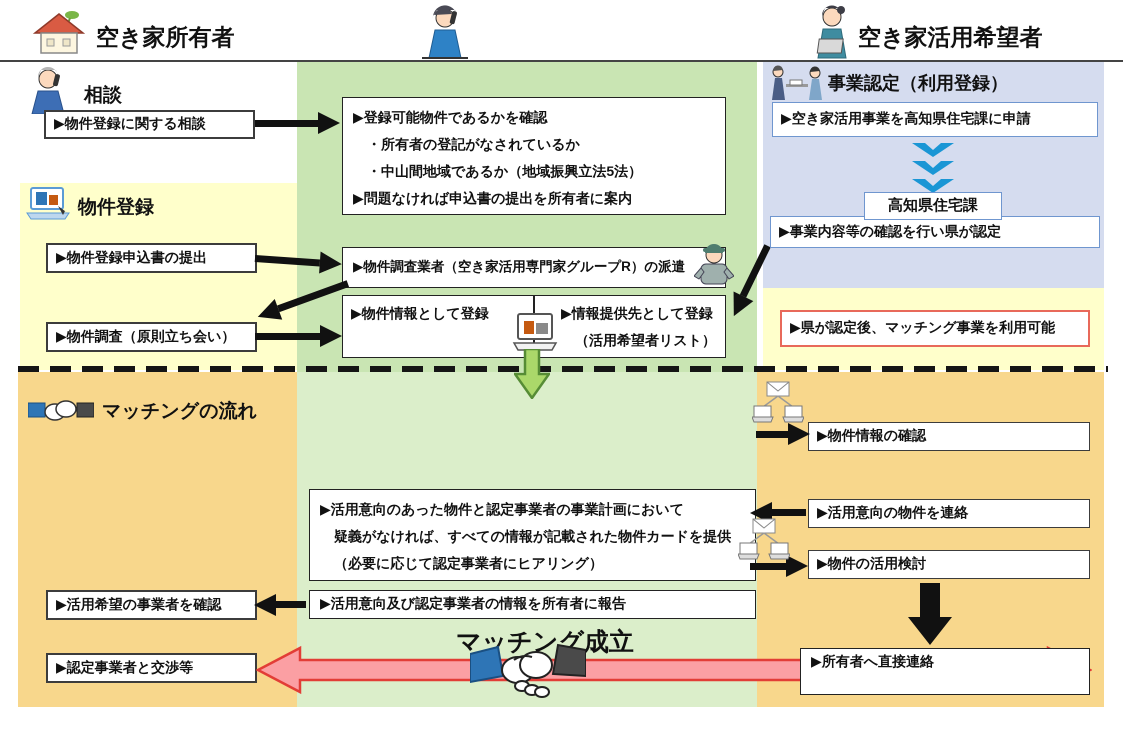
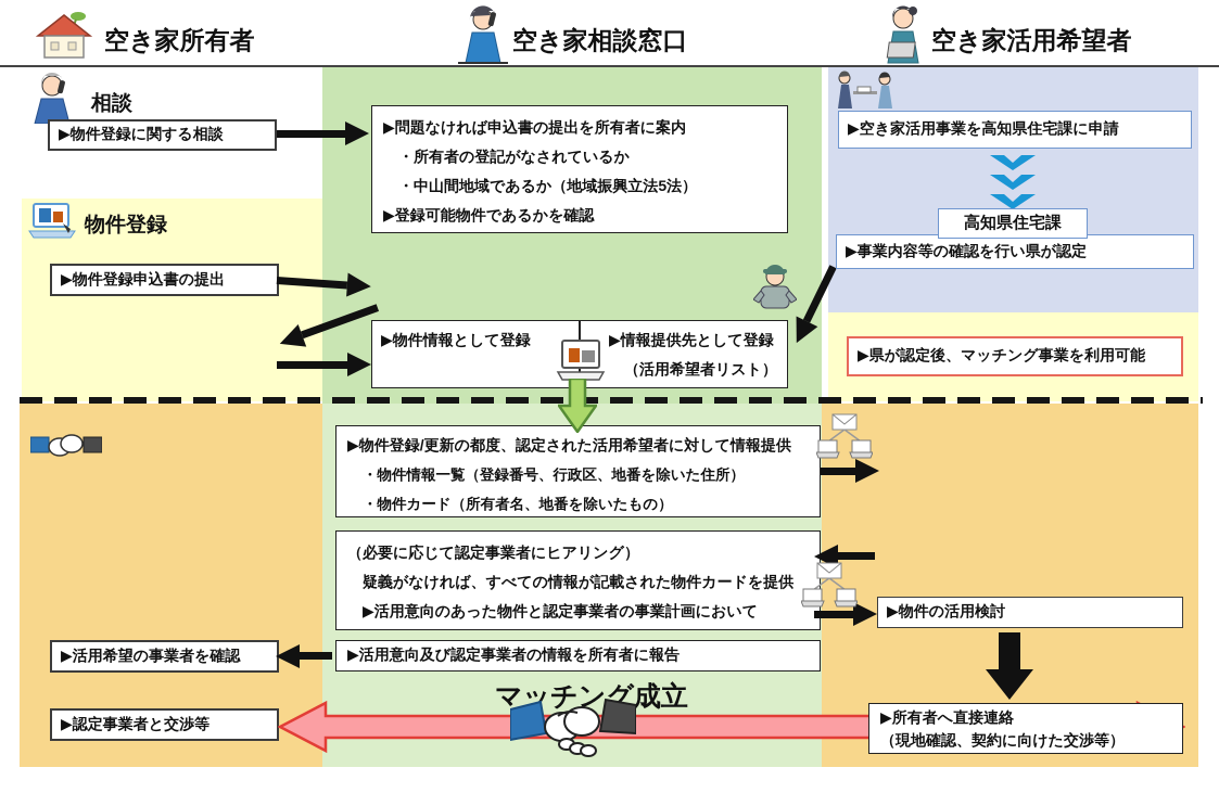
  空き家所有者
+ 空き家相談窓口
  空き家活用希望者
  相談
  ▶物件登録に関する相談
  物件登録
  ▶物件登録申込書の提出
- ▶物件調査（原則立ち会い）
- マッチングの流れ
  ▶活用希望の事業者を確認
  ▶認定事業者と交渉等
- ▶登録可能物件であるかを確認
+ ▶問題なければ申込書の提出を所有者に案内
  ・所有者の登記がなされているか
  ・中山間地域であるか（地域振興立法5法）
- ▶問題なければ申込書の提出を所有者に案内
+ ▶登録可能物件であるかを確認
- ▶物件調査業者（空き家活用専門家グループR）の派遣
  ▶物件情報として登録
  ▶情報提供先として登録
  （活用希望者リスト）
+ ▶物件登録/更新の都度、認定された活用希望者に対して情報提供
+ ・物件情報一覧（登録番号、行政区、地番を除いた住所）
+ ・物件カード（所有者名、地番を除いたもの）
- ▶活用意向のあった物件と認定事業者の事業計画において
+ （必要に応じて認定事業者にヒアリング）
  疑義がなければ、すべての情報が記載された物件カードを提供
- （必要に応じて認定事業者にヒアリング）
+ ▶活用意向のあった物件と認定事業者の事業計画において
  ▶活用意向及び認定事業者の情報を所有者に報告
  マッチング成立
- 事業認定（利用登録）
  ▶空き家活用事業を高知県住宅課に申請
  ▶事業内容等の確認を行い県が認定
  高知県住宅課
  ▶県が認定後、マッチング事業を利用可能
- ▶物件情報の確認
- ▶活用意向の物件を連絡
  ▶物件の活用検討
  ▶所有者へ直接連絡
+ （現地確認、契約に向けた交渉等）
